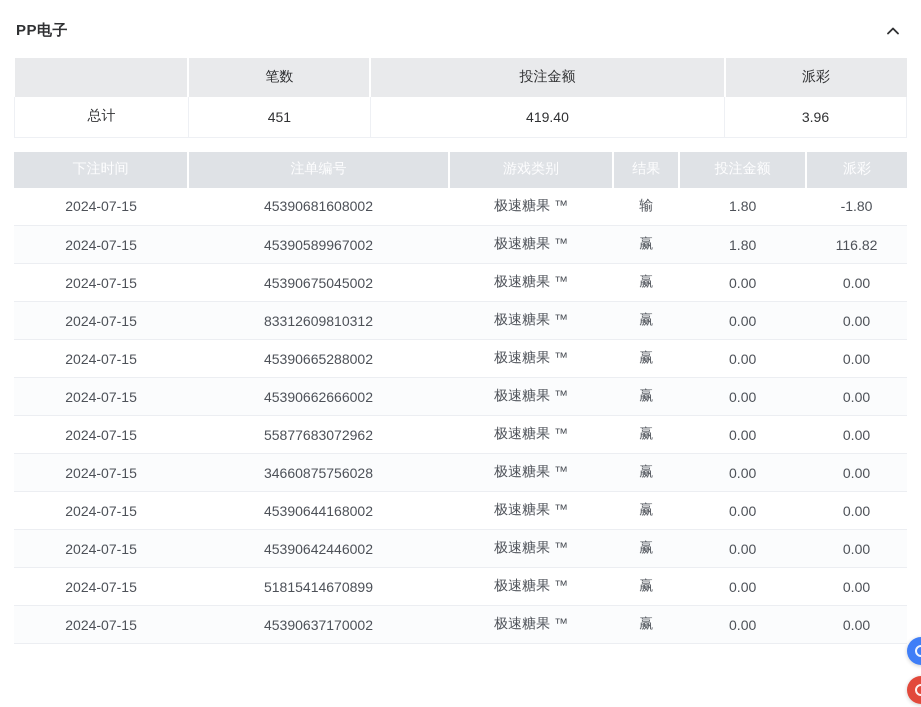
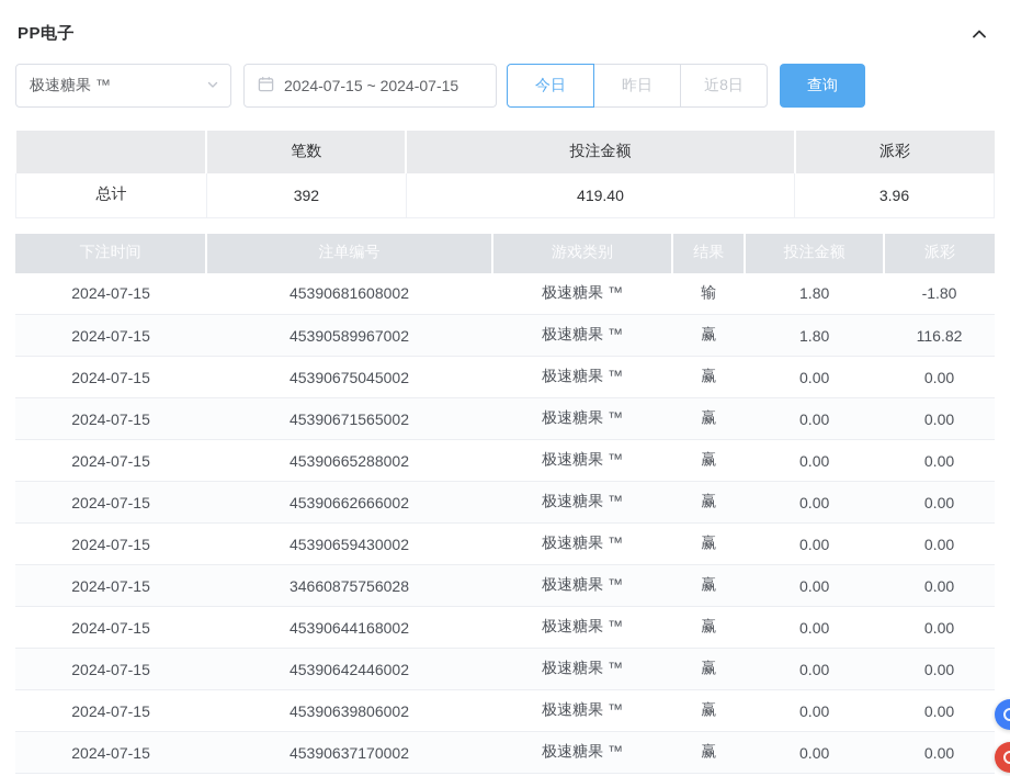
  PP电子
+ 极速糖果 ™
+ 2024-07-15 ~ 2024-07-15
+ 今日
+ 昨日
+ 近8日
+ 查询
  	笔数	投注金额	派彩
- 总计	451	419.40	3.96
+ 总计	392	419.40	3.96
  下注时间	注单编号	游戏类别	结果	投注金额	派彩
  2024-07-15	45390681608002	极速糖果 ™	输	1.80	-1.80
  2024-07-15	45390589967002	极速糖果 ™	赢	1.80	116.82
  2024-07-15	45390675045002	极速糖果 ™	赢	0.00	0.00
- 2024-07-15	83312609810312	极速糖果 ™	赢	0.00	0.00
+ 2024-07-15	45390671565002	极速糖果 ™	赢	0.00	0.00
  2024-07-15	45390665288002	极速糖果 ™	赢	0.00	0.00
  2024-07-15	45390662666002	极速糖果 ™	赢	0.00	0.00
- 2024-07-15	55877683072962	极速糖果 ™	赢	0.00	0.00
+ 2024-07-15	45390659430002	极速糖果 ™	赢	0.00	0.00
  2024-07-15	34660875756028	极速糖果 ™	赢	0.00	0.00
  2024-07-15	45390644168002	极速糖果 ™	赢	0.00	0.00
  2024-07-15	45390642446002	极速糖果 ™	赢	0.00	0.00
- 2024-07-15	51815414670899	极速糖果 ™	赢	0.00	0.00
+ 2024-07-15	45390639806002	极速糖果 ™	赢	0.00	0.00
  2024-07-15	45390637170002	极速糖果 ™	赢	0.00	0.00
